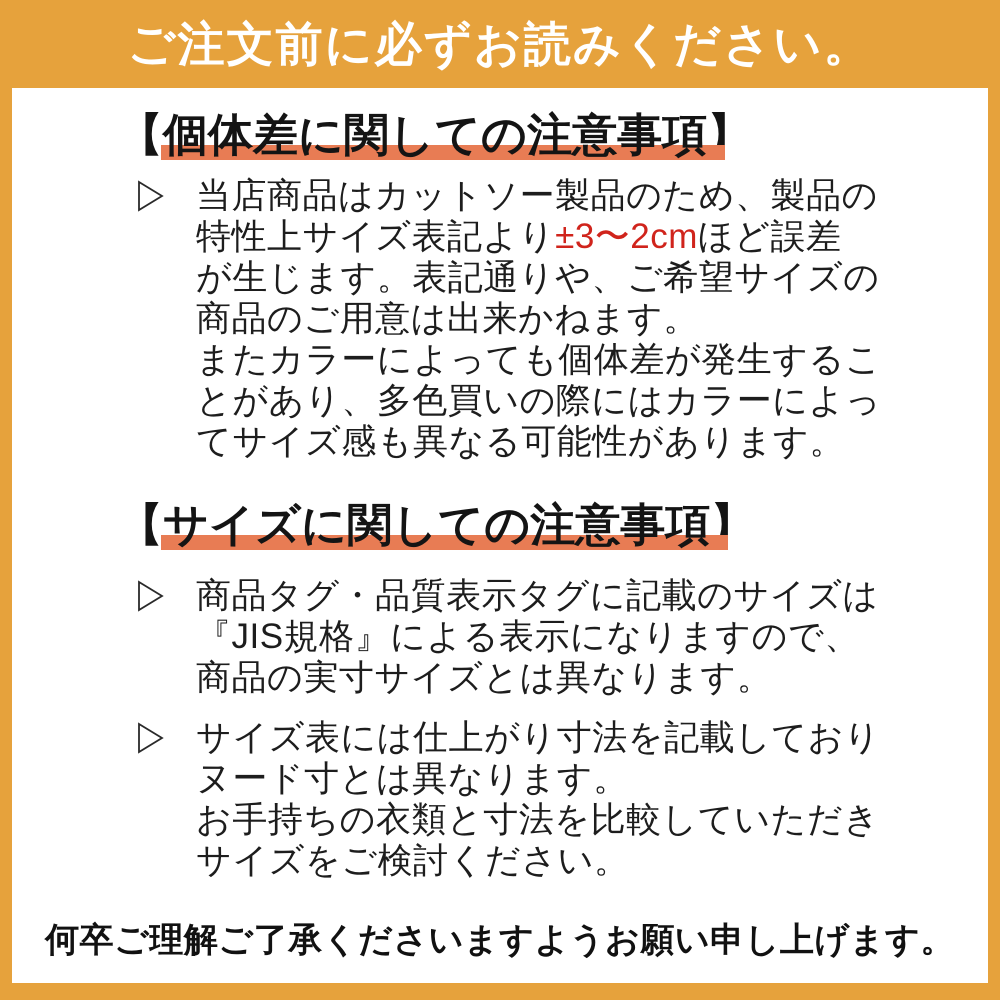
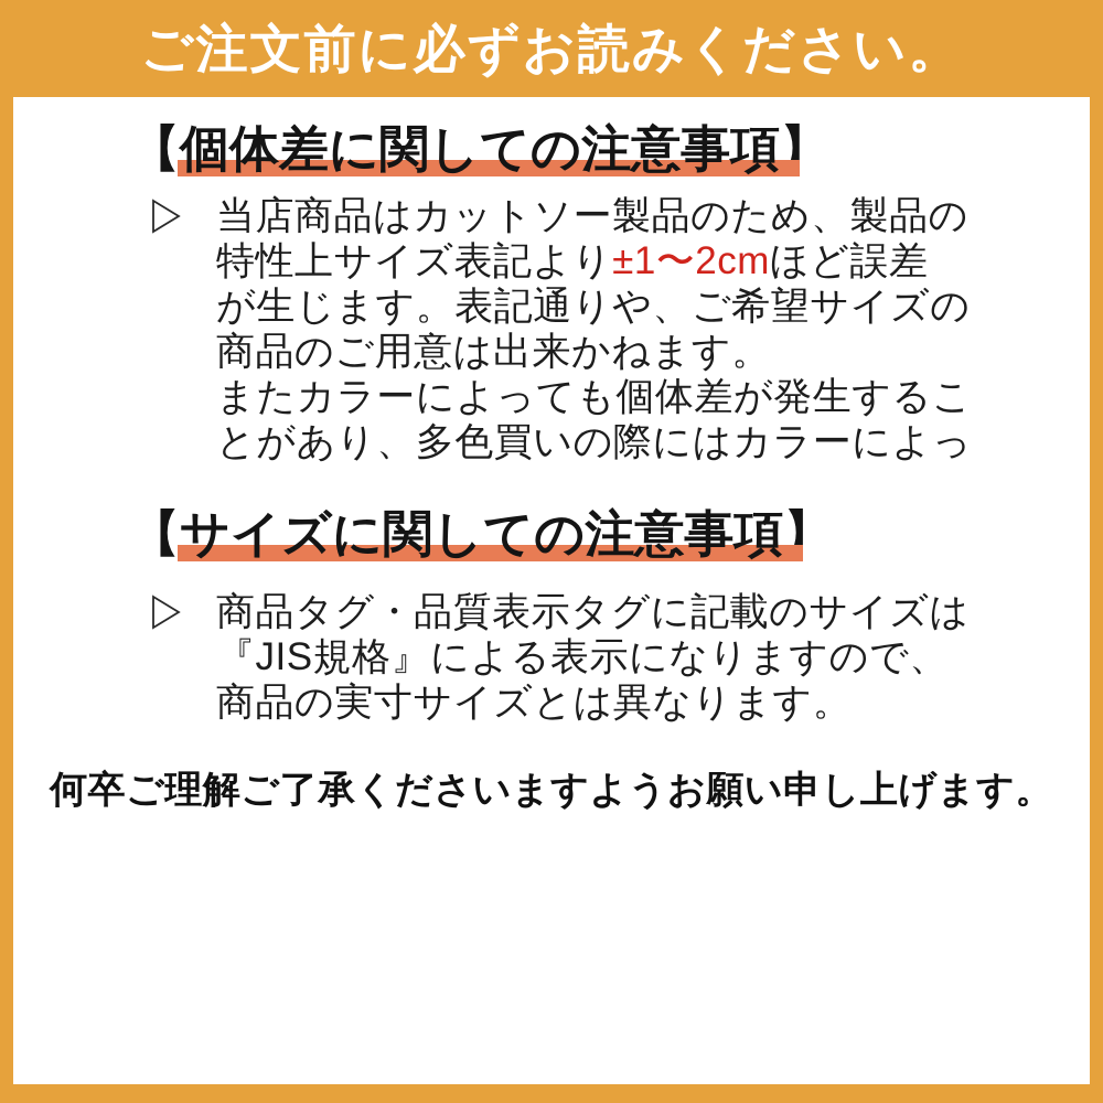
  ご注文前に必ずお読みください。
  【個体差に関しての注意事項】
  当店商品はカットソー製品のため、製品の
- 特性上サイズ表記より±3〜2cmほど誤差
+ 特性上サイズ表記より±1〜2cmほど誤差
  が生じます。表記通りや、ご希望サイズの
  商品のご用意は出来かねます。
  またカラーによっても個体差が発生するこ
  とがあり、多色買いの際にはカラーによっ
- てサイズ感も異なる可能性があります。
  【サイズに関しての注意事項】
  商品タグ・品質表示タグに記載のサイズは
  『JIS規格』による表示になりますので、
  商品の実寸サイズとは異なります。
- サイズ表には仕上がり寸法を記載しており
- ヌード寸とは異なります。
- お手持ちの衣類と寸法を比較していただき
- サイズをご検討ください。
  何卒ご理解ご了承くださいますようお願い申し上げます。
